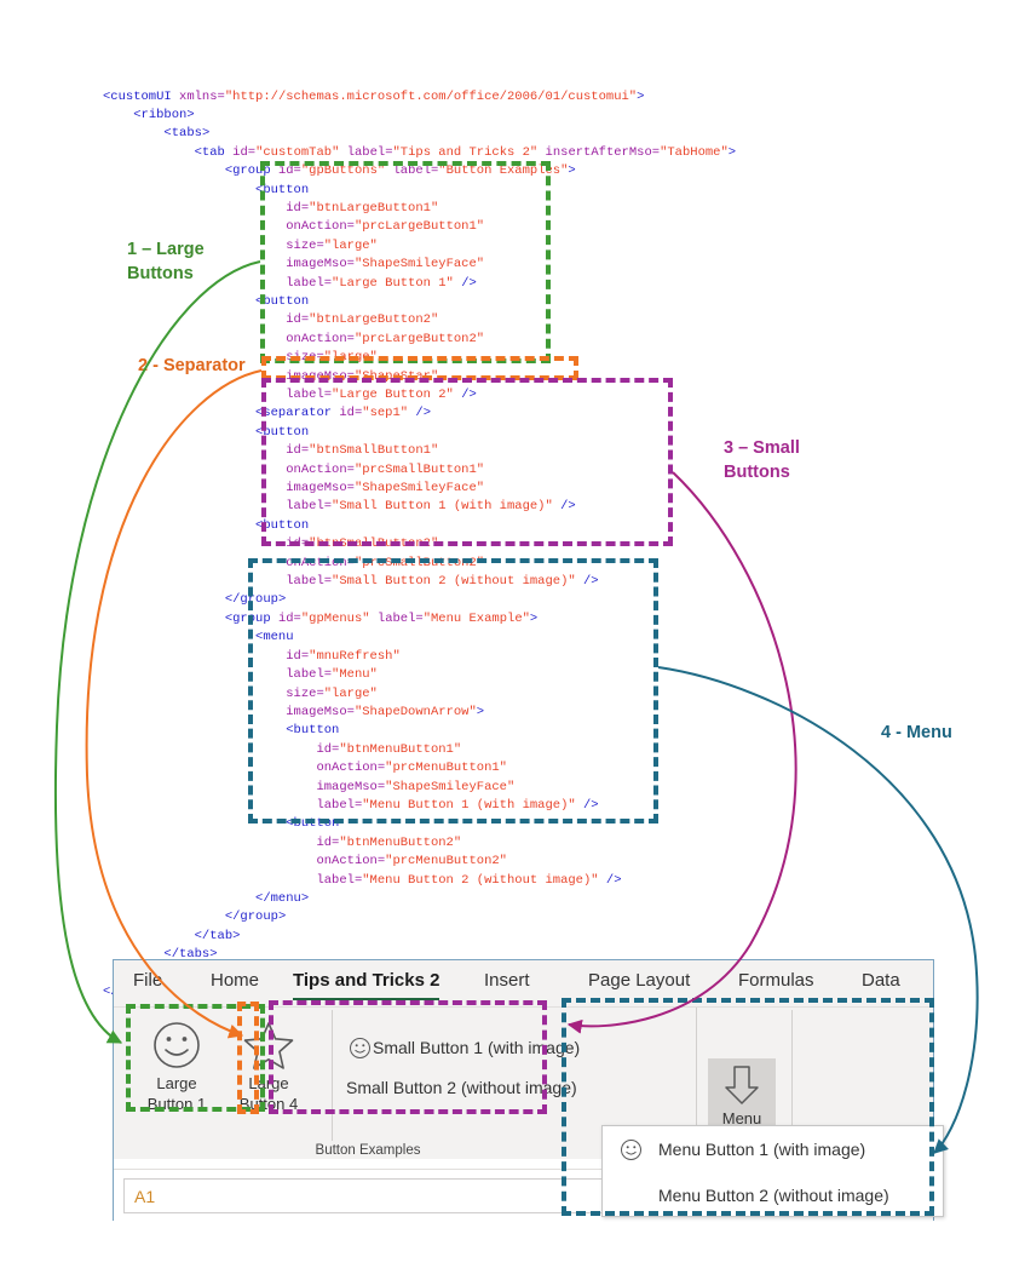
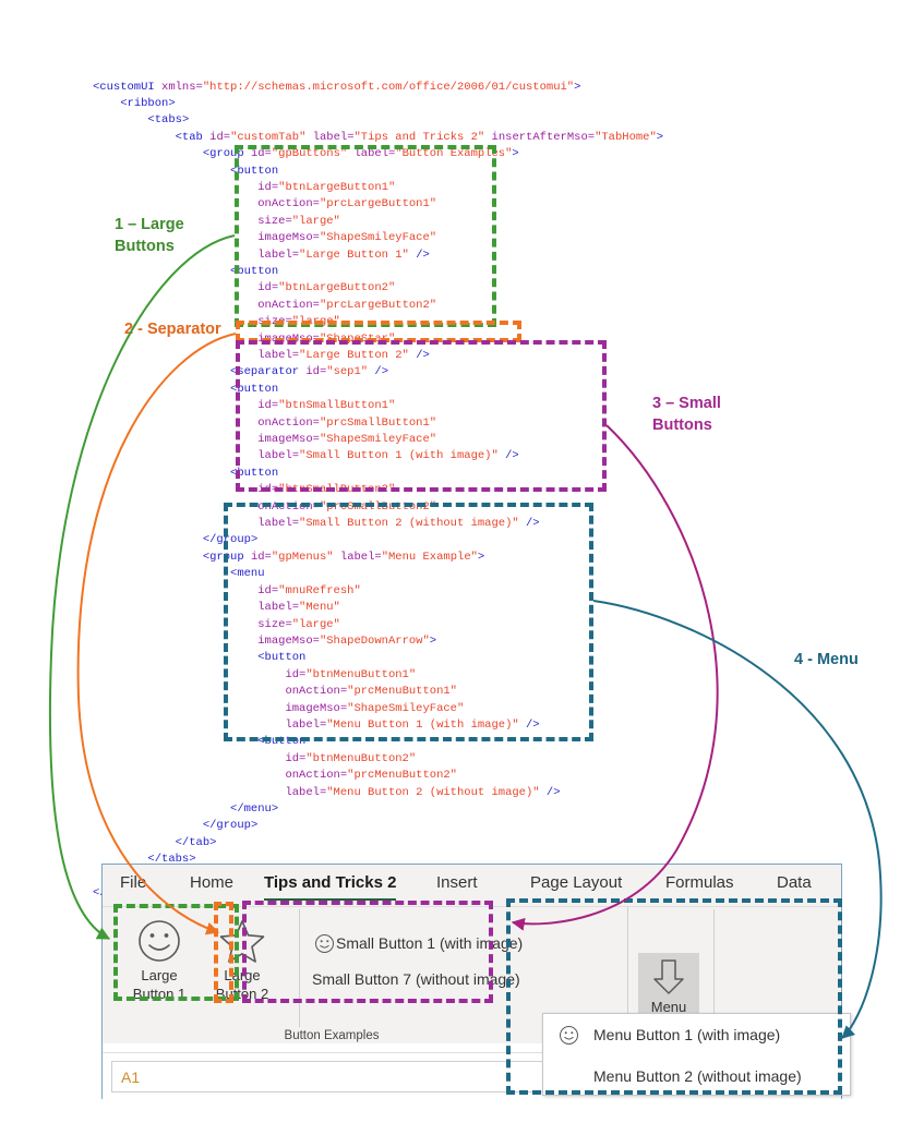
  <customUI xmlns="http://schemas.microsoft.com/office/2006/01/customui"> <ribbon> <tabs> <tab id="customTab" label="Tips and Tricks 2" insertAfterMso="TabHome"> <group id="gpButtons" label="Button Examples"> <button id="btnLargeButton1" onAction="prcLargeButton1" size="large" imageMso="ShapeSmileyFace" label="Large Button 1" /> <button id="btnLargeButton2" onAction="prcLargeButton2" size="large" imageMso="ShapeStar" label="Large Button 2" /> <separator id="sep1" /> <button id="btnSmallButton1" onAction="prcSmallButton1" imageMso="ShapeSmileyFace" label="Small Button 1 (with image)" /> <button id="btnSmallButton2" onAction="prcSmallButton2" label="Small Button 2 (without image)" /> </group> <group id="gpMenus" label="Menu Example"> <menu id="mnuRefresh" label="Menu" size="large" imageMso="ShapeDownArrow"> <button id="btnMenuButton1" onAction="prcMenuButton1" imageMso="ShapeSmileyFace" label="Menu Button 1 (with image)" /> <button id="btnMenuButton2" onAction="prcMenuButton2" label="Menu Button 2 (without image)" /> </menu> </group> </tab> </tabs> <
  1 – Large Buttons
  2 - Separator
  3 – Small Buttons
  4 - Menu
  File
  Home
  Tips and Tricks 2
  Insert
  Page Layout
  Formulas
  Data
  Large
  Button 1
  Large
- Button 4
+ Button 2
  Small Button 1 (with image)
- Small Button 2 (without image)
+ Small Button 7 (without image)
  Button Examples
  Menu
  A1
  Menu Button 1 (with image)
  Menu Button 2 (without image)
